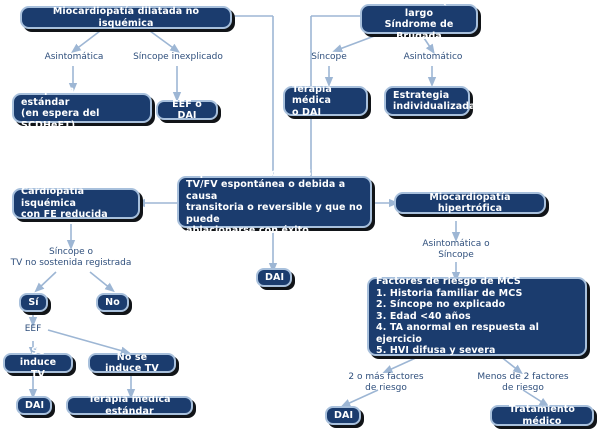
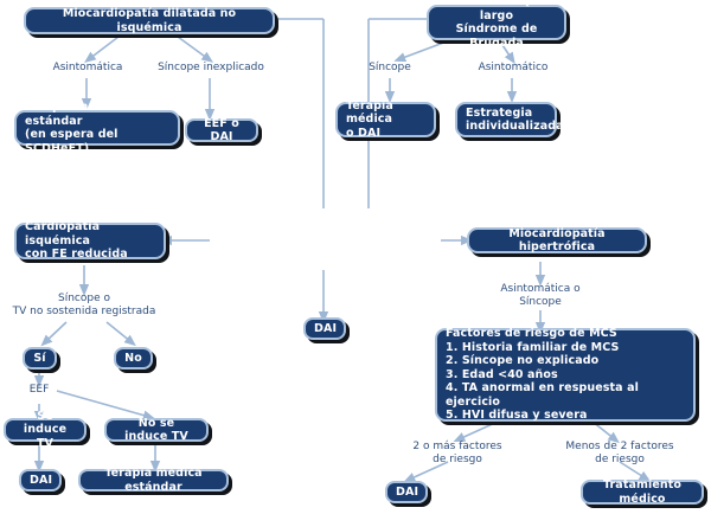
  Miocardiopatía dilatada no isquémica
  Síndrome QT largo
  Síndrome de Brugada
  Asintomática
  Síncope inexplicado
  Síncope
  Asintomático
  Terapia médica estándar
  (en espera del SCDHeFT)
  EEF o DAI
  Terapia médica
  o DAI
  Estrategia
  individualizada
  Cardiopatía isquémica
  con FE reducida
- Supervivientes de MCS o
- TV/FV espontánea o debida a causa
- transitoria o reversible y que no puede
- ablacionarse con éxito
  Miocardiopatía hipertrófica
  DAI
  Síncope o
  TV no sostenida registrada
  Sí
  No
  EEF
  Se induce TV
  No se induce TV
  DAI
  Terapia médica estándar
  Asintomática o
  Síncope
  Factores de riesgo de MCS
  1. Historia familiar de MCS
  2. Síncope no explicado
  3. Edad <40 años
  4. TA anormal en respuesta al ejercicio
  5. HVI difusa y severa
  2 o más factores
  de riesgo
  Menos de 2 factores
  de riesgo
  DAI
  Tratamiento médico
